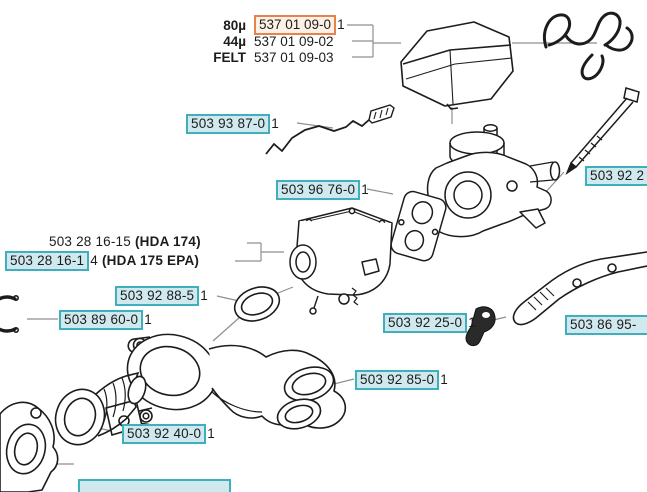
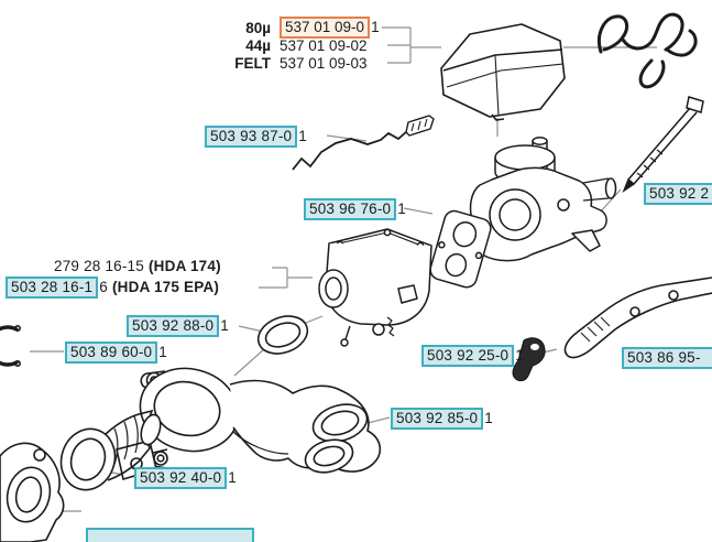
  80µ
  537 01 09-0 1
  44µ
  537 01 09-02
  FELT
  537 01 09-03
  503 93 87-0 1
  503 96 76-0 1
- 503 28 16-15 (HDA 174)
+ 279 28 16-15 (HDA 174)
- 503 28 16-1 4 (HDA 175 EPA)
+ 503 28 16-1 6 (HDA 175 EPA)
- 503 92 88-5 1
+ 503 92 88-0 1
  503 89 60-0 1
  503 92 25-0 1
  503 92 85-0 1
  503 92 40-0 1
  503 92 2
  503 86 95-
